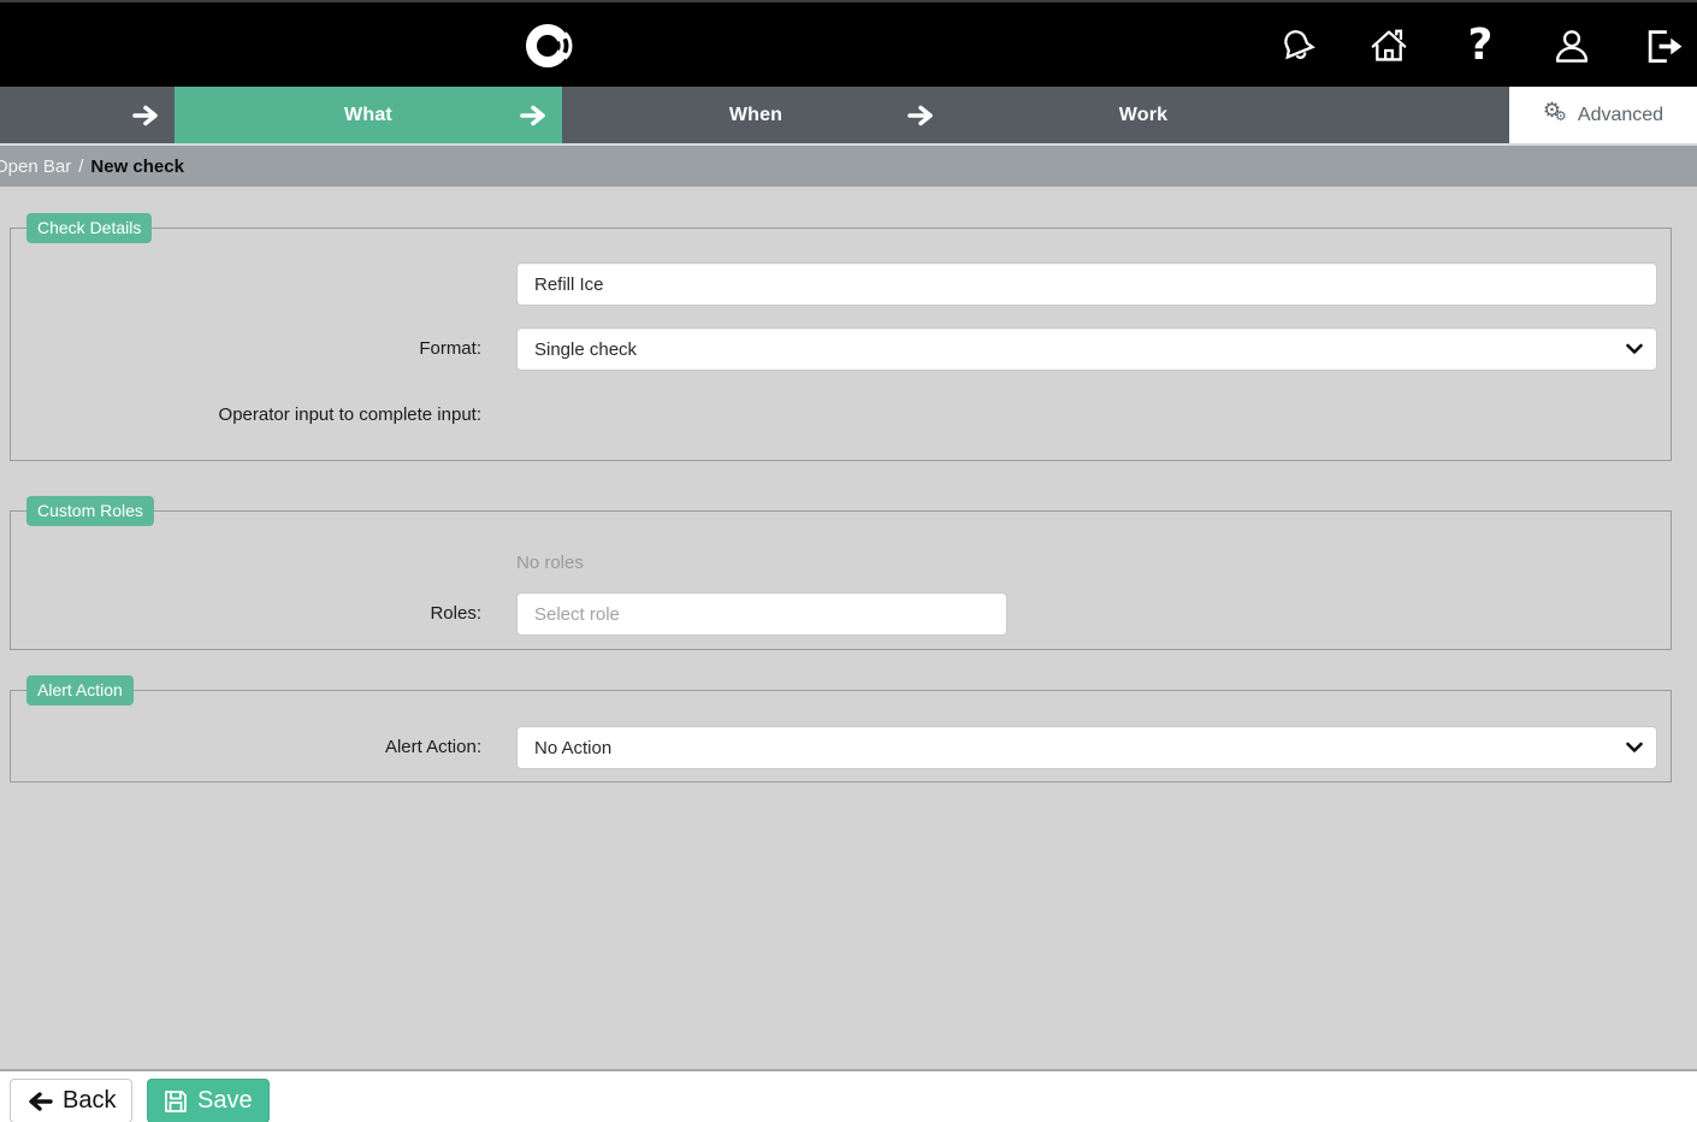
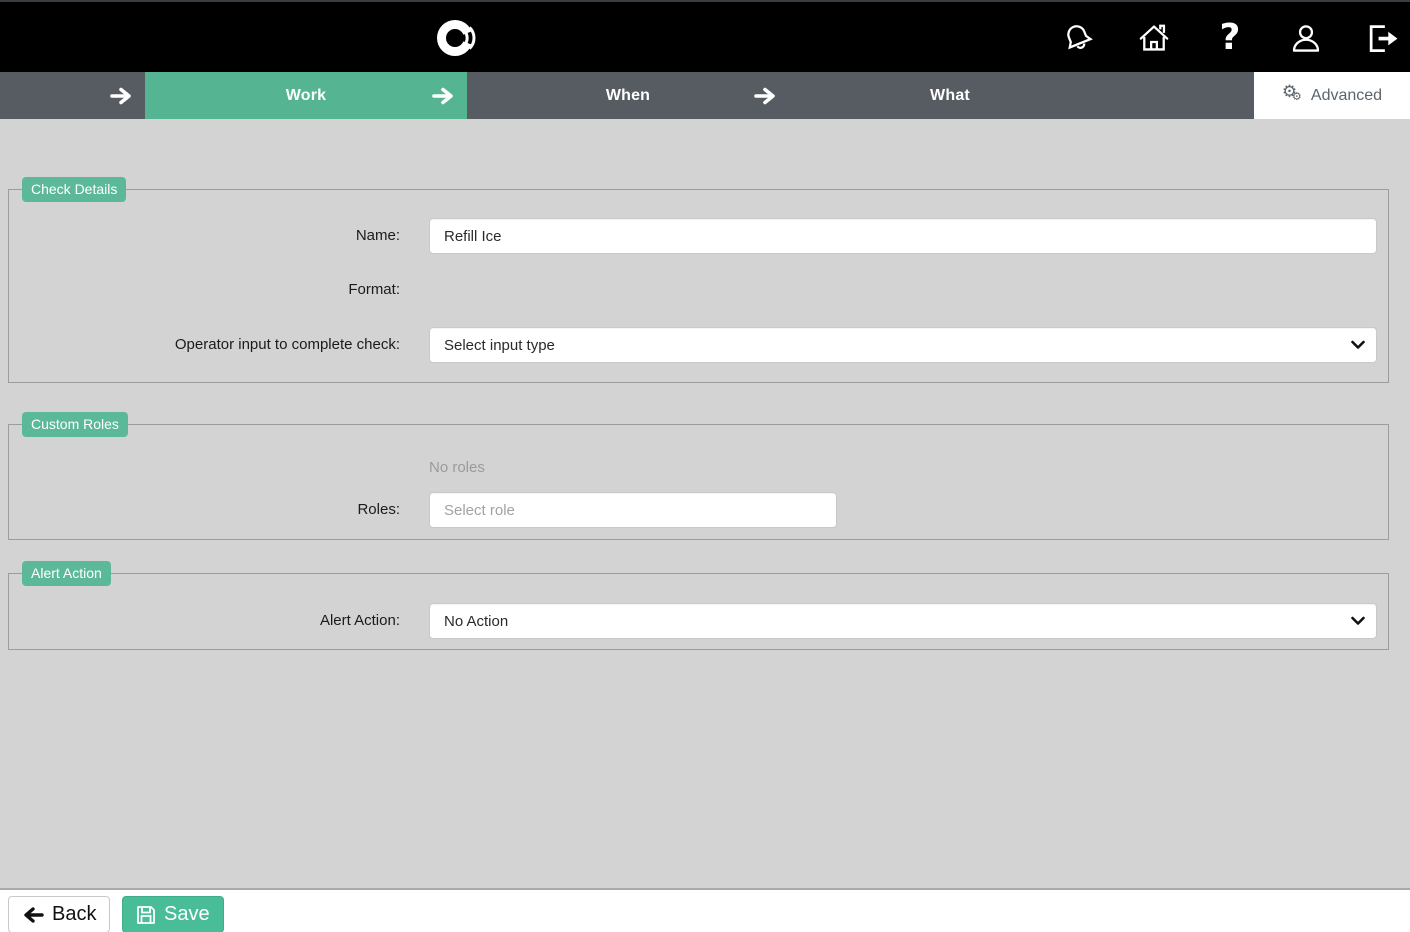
  ?
- What
+ Work
  When
- Work
+ What
  ⚙
  ⚙
  Advanced
- Open Bar / New check
  Check Details
+ Name:
  Refill Ice
  Format:
- Single check
- Operator input to complete input:
+ Operator input to complete check:
+ Select input type
  Custom Roles
  No roles
  Roles:
  Select role
  Alert Action
  Alert Action:
  No Action
  Back
  Save
